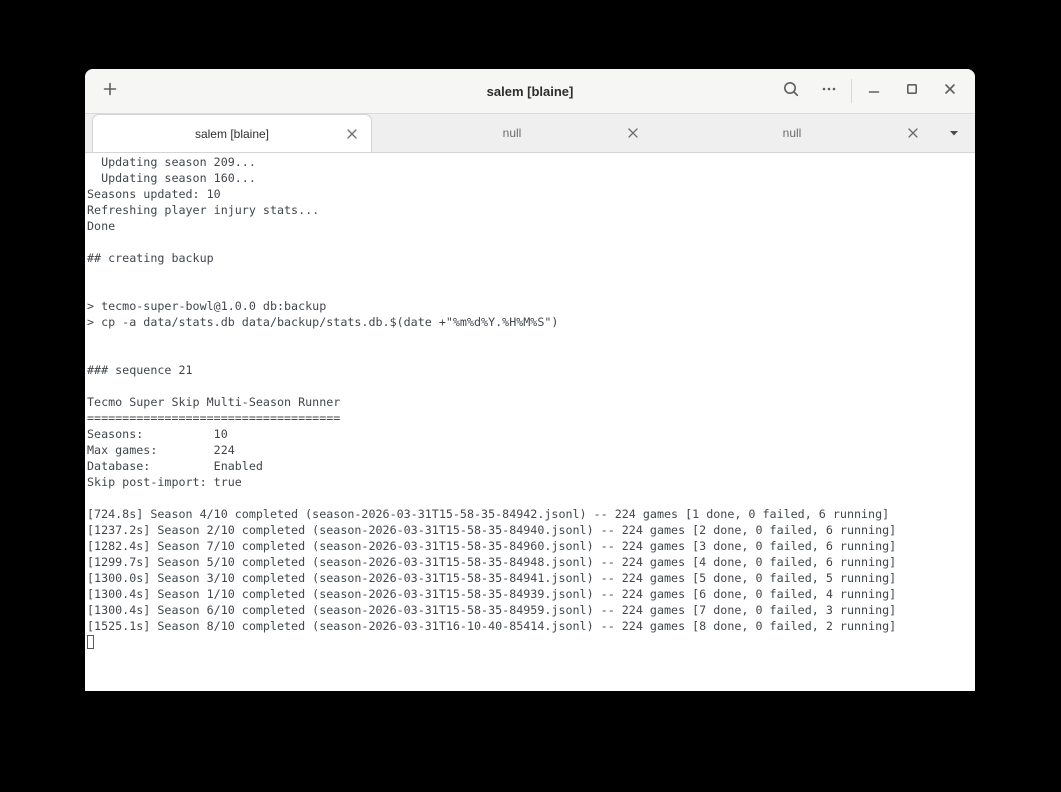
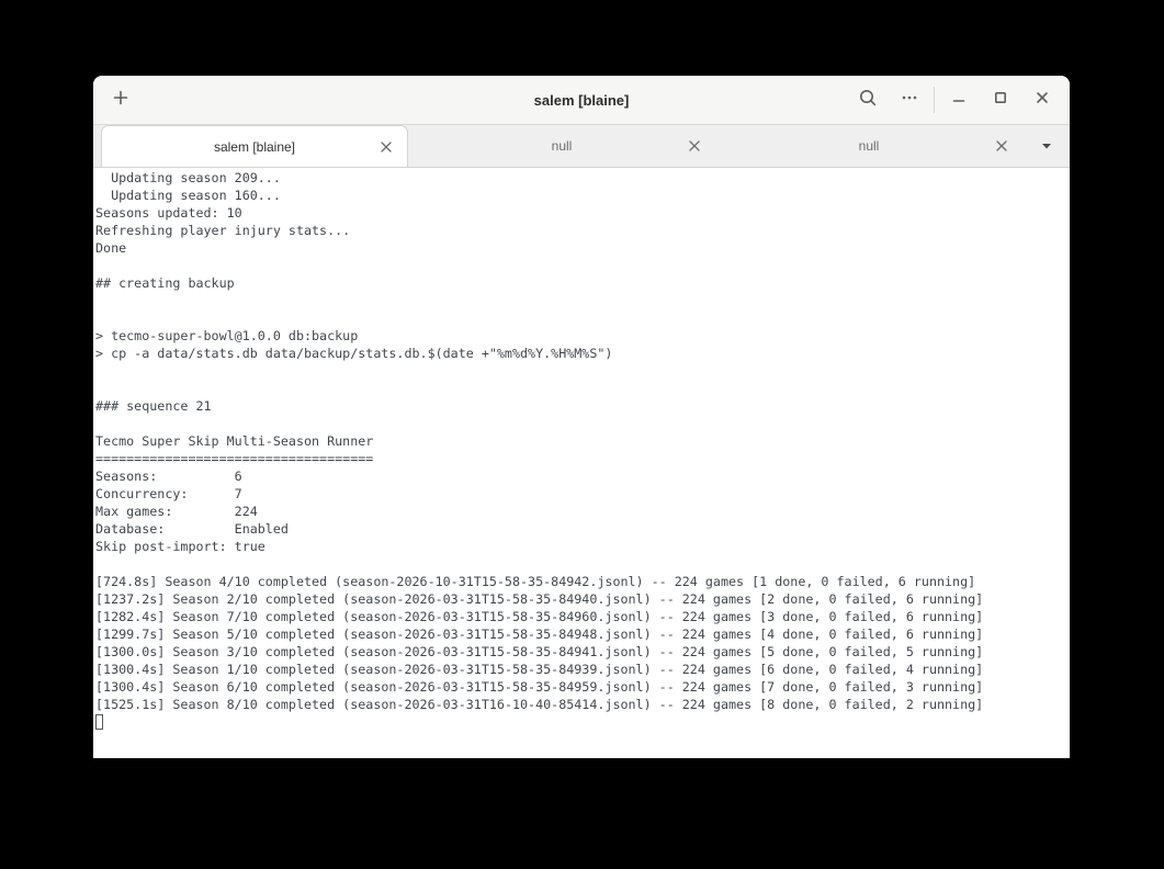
  salem [blaine]
  salem [blaine]
  null
  null
  Updating season 209...
  Updating season 160...
  Seasons updated: 10
  Refreshing player injury stats...
  Done
  ## creating backup
  > tecmo-super-bowl@1.0.0 db:backup
  > cp -a data/stats.db data/backup/stats.db.$(date +"%m%d%Y.%H%M%S")
  ### sequence 21
  Tecmo Super Skip Multi-Season Runner
  ====================================
- Seasons: 10
+ Seasons: 6
+ Concurrency: 7
  Max games: 224
  Database: Enabled
  Skip post-import: true
- [724.8s] Season 4/10 completed (season-2026-03-31T15-58-35-84942.jsonl) -- 224 games [1 done, 0 failed, 6 running]
+ [724.8s] Season 4/10 completed (season-2026-10-31T15-58-35-84942.jsonl) -- 224 games [1 done, 0 failed, 6 running]
  [1237.2s] Season 2/10 completed (season-2026-03-31T15-58-35-84940.jsonl) -- 224 games [2 done, 0 failed, 6 running]
  [1282.4s] Season 7/10 completed (season-2026-03-31T15-58-35-84960.jsonl) -- 224 games [3 done, 0 failed, 6 running]
  [1299.7s] Season 5/10 completed (season-2026-03-31T15-58-35-84948.jsonl) -- 224 games [4 done, 0 failed, 6 running]
  [1300.0s] Season 3/10 completed (season-2026-03-31T15-58-35-84941.jsonl) -- 224 games [5 done, 0 failed, 5 running]
  [1300.4s] Season 1/10 completed (season-2026-03-31T15-58-35-84939.jsonl) -- 224 games [6 done, 0 failed, 4 running]
  [1300.4s] Season 6/10 completed (season-2026-03-31T15-58-35-84959.jsonl) -- 224 games [7 done, 0 failed, 3 running]
  [1525.1s] Season 8/10 completed (season-2026-03-31T16-10-40-85414.jsonl) -- 224 games [8 done, 0 failed, 2 running]
